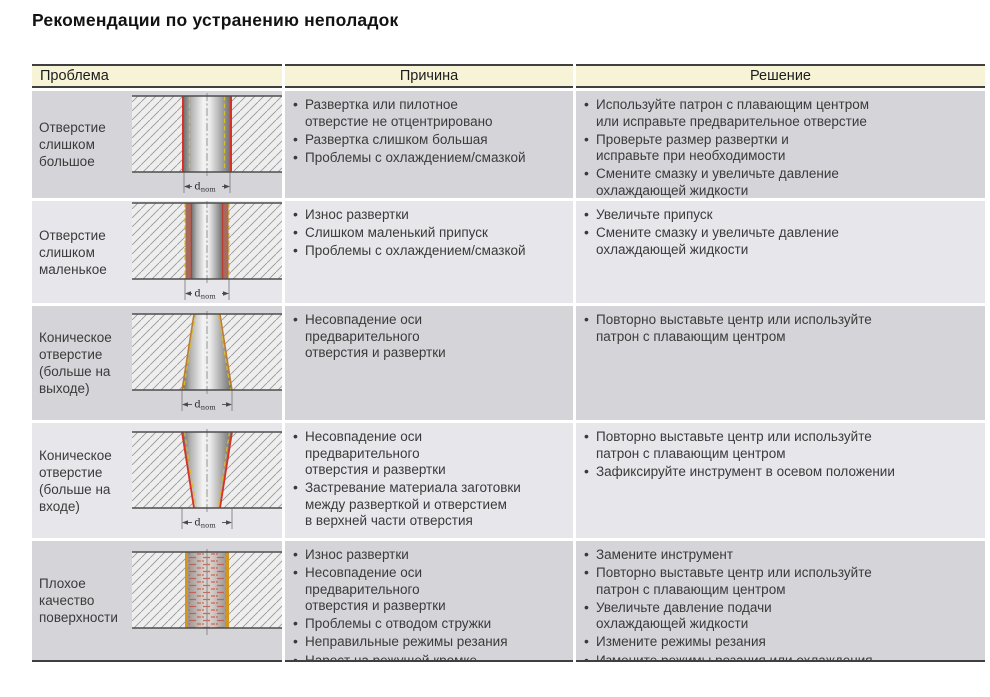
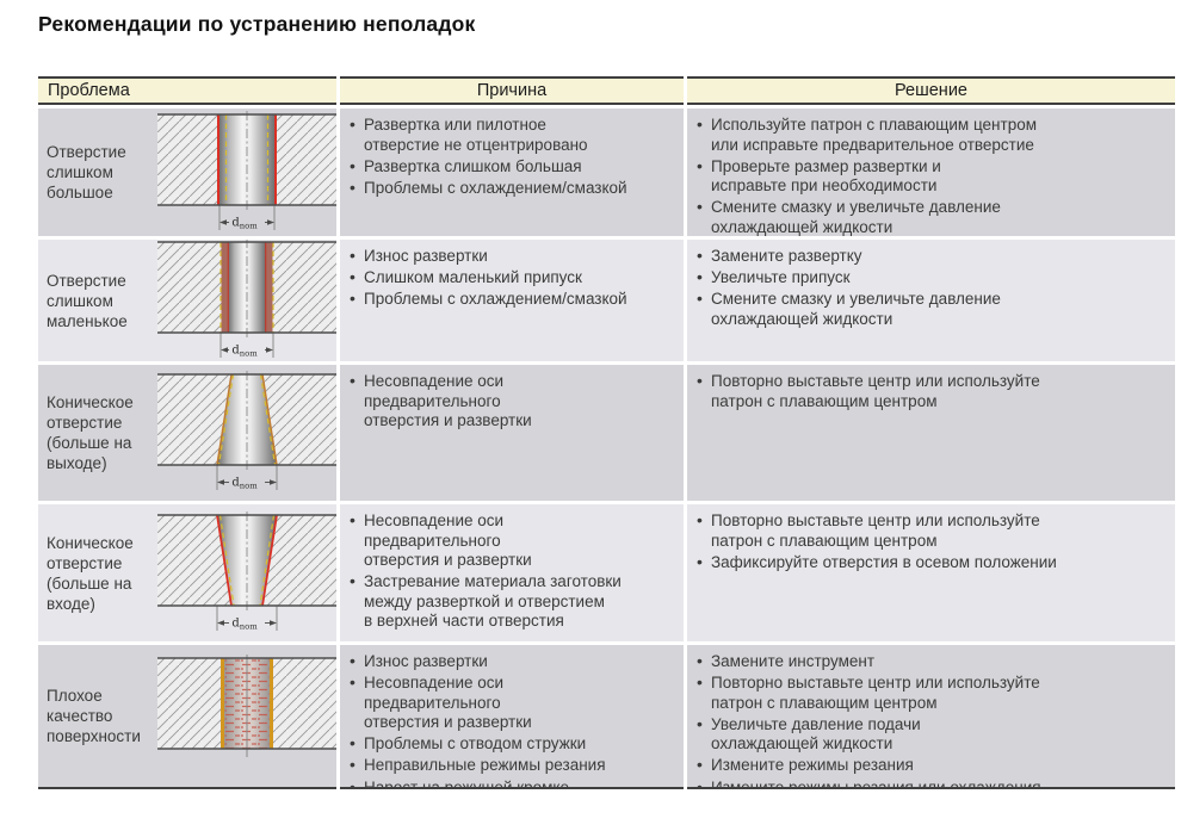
  Рекомендации по устранению неполадок
  Проблема
  Причина
  Решение
  Отверстие
  слишком
  большое
  dnom
  Развертка или пилотное
  отверстие не отцентрировано
  Развертка слишком большая
  Проблемы с охлаждением/смазкой
  Используйте патрон с плавающим центром
  или исправьте предварительное отверстие
  Проверьте размер развертки и
  исправьте при необходимости
  Смените смазку и увеличьте давление
  охлаждающей жидкости
  Отверстие
  слишком
  маленькое
  dnom
  Износ развертки
  Слишком маленький припуск
  Проблемы с охлаждением/смазкой
+ Замените развертку
  Увеличьте припуск
  Смените смазку и увеличьте давление
  охлаждающей жидкости
  Коническое
  отверстие
  (больше на
  выходе)
  dnom
  Несовпадение оси
  предварительного
  отверстия и развертки
  Повторно выставьте центр или используйте
  патрон с плавающим центром
  Коническое
  отверстие
  (больше на
  входе)
  dnom
  Несовпадение оси
  предварительного
  отверстия и развертки
  Застревание материала заготовки
  между разверткой и отверстием
  в верхней части отверстия
  Повторно выставьте центр или используйте
  патрон с плавающим центром
- Зафиксируйте инструмент в осевом положении
+ Зафиксируйте отверстия в осевом положении
  Плохое
  качество
  поверхности
  Износ развертки
  Несовпадение оси
  предварительного
  отверстия и развертки
  Проблемы с отводом стружки
  Неправильные режимы резания
  Замените инструмент
  Повторно выставьте центр или используйте
  патрон с плавающим центром
  Увеличьте давление подачи
  охлаждающей жидкости
  Измените режимы резания
